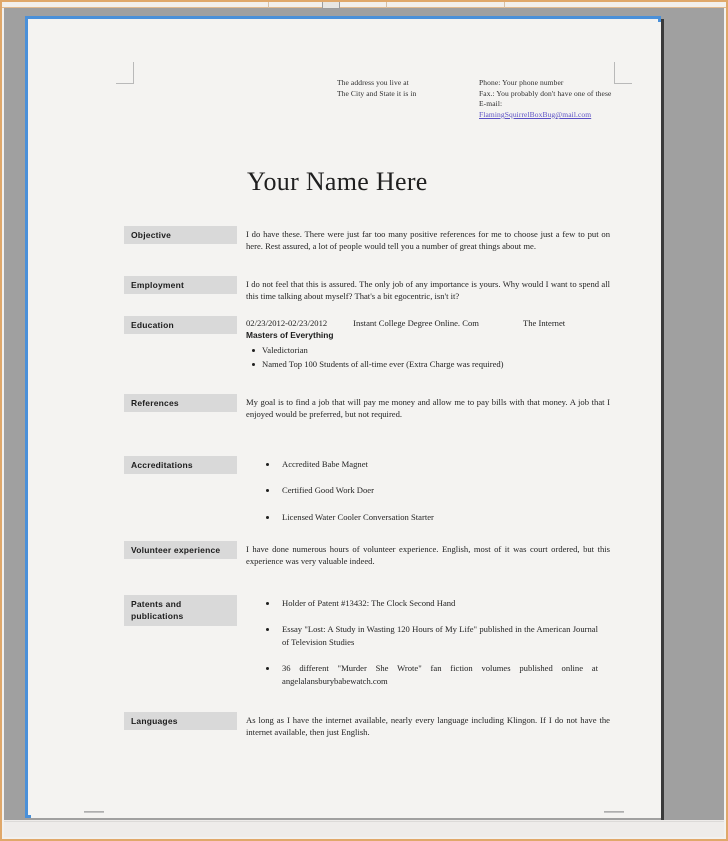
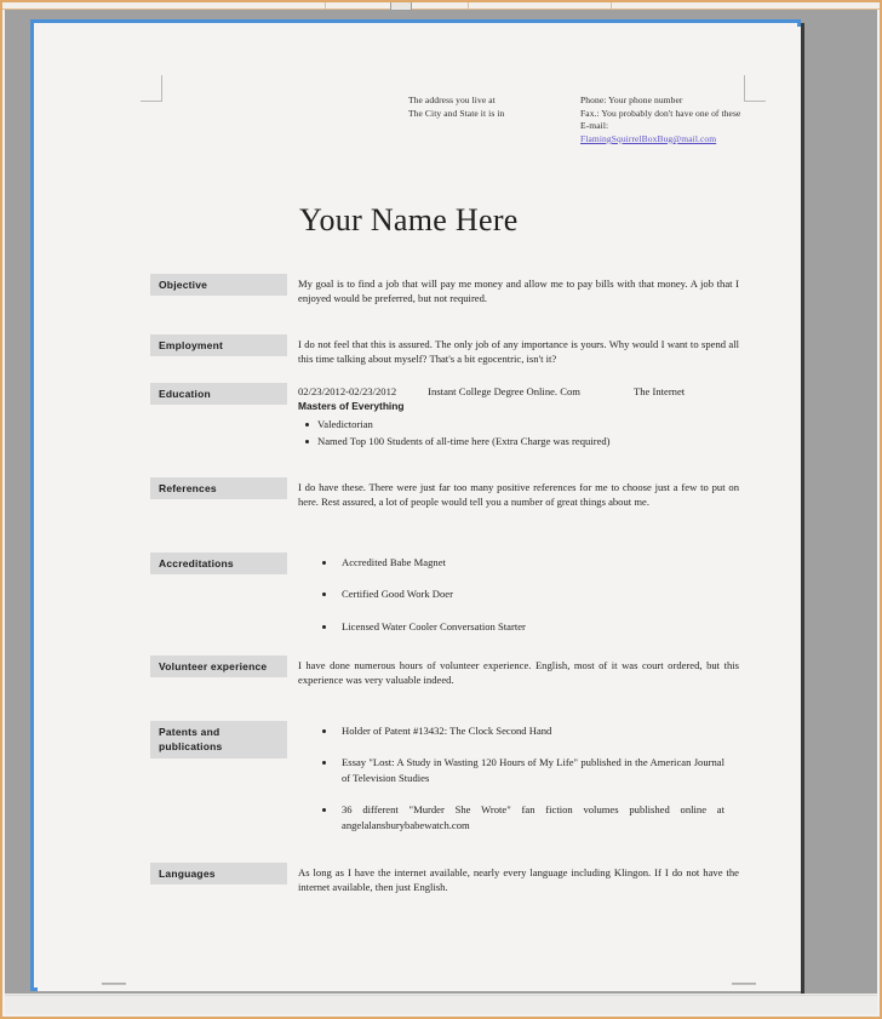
  The address you live at
  The City and State it is in
  Phone: Your phone number
  Fax.: You probably don't have one of these
  E-mail:
  FlamingSquirrelBoxBug@mail.com
  Your Name Here
  Objective
- I do have these. There were just far too many positive references for me to choose just a few to put on here. Rest assured, a lot of people would tell you a number of great things about me.
+ My goal is to find a job that will pay me money and allow me to pay bills with that money. A job that I enjoyed would be preferred, but not required.
  Employment
  I do not feel that this is assured. The only job of any importance is yours. Why would I want to spend all this time talking about myself? That's a bit egocentric, isn't it?
  Education
  02/23/2012-02/23/2012 Instant College Degree Online. Com The Internet
  Masters of Everything
  Valedictorian
- Named Top 100 Students of all-time ever (Extra Charge was required)
+ Named Top 100 Students of all-time here (Extra Charge was required)
  References
- My goal is to find a job that will pay me money and allow me to pay bills with that money. A job that I enjoyed would be preferred, but not required.
+ I do have these. There were just far too many positive references for me to choose just a few to put on here. Rest assured, a lot of people would tell you a number of great things about me.
  Accreditations
  Accredited Babe Magnet
  Certified Good Work Doer
  Licensed Water Cooler Conversation Starter
  Volunteer experience
  I have done numerous hours of volunteer experience. English, most of it was court ordered, but this experience was very valuable indeed.
  Patents and
  publications
  Holder of Patent #13432: The Clock Second Hand
  Essay "Lost: A Study in Wasting 120 Hours of My Life" published in the American Journal of Television Studies
  36 different "Murder She Wrote" fan fiction volumes published online at angelalansburybabewatch.com
  Languages
  As long as I have the internet available, nearly every language including Klingon. If I do not have the internet available, then just English.
